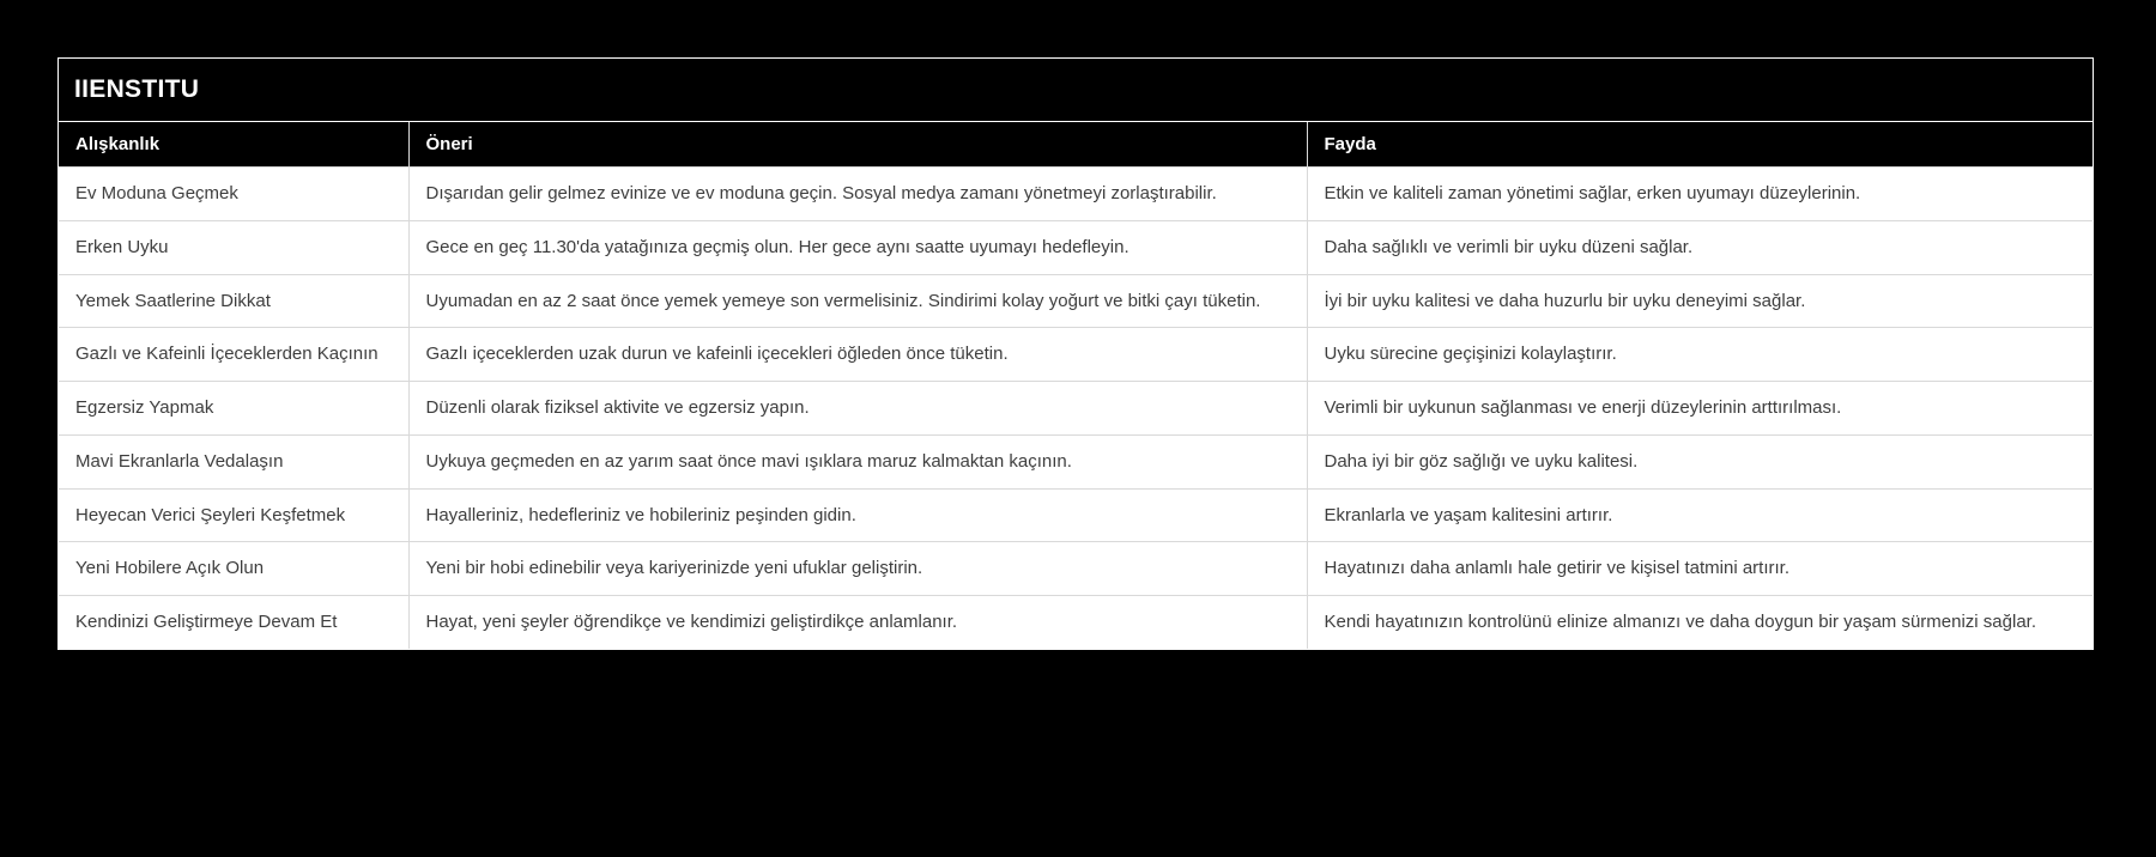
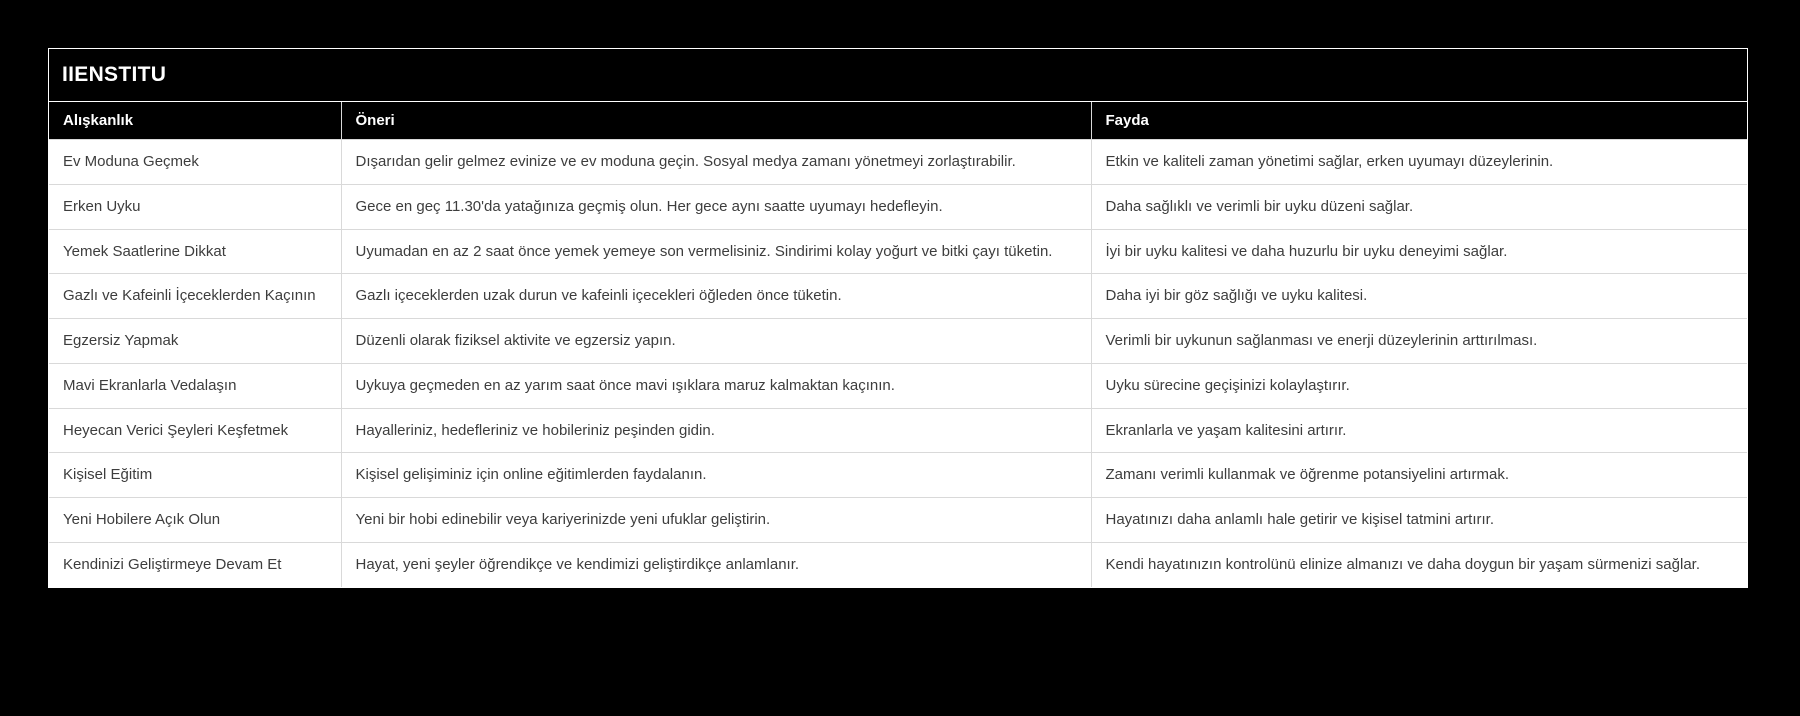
  IIENSTITU
  Alışkanlık	Öneri	Fayda
  Ev Moduna Geçmek	Dışarıdan gelir gelmez evinize ve ev moduna geçin. Sosyal medya zamanı yönetmeyi zorlaştırabilir.	Etkin ve kaliteli zaman yönetimi sağlar, erken uyumayı düzeylerinin.
  Erken Uyku	Gece en geç 11.30'da yatağınıza geçmiş olun. Her gece aynı saatte uyumayı hedefleyin.	Daha sağlıklı ve verimli bir uyku düzeni sağlar.
  Yemek Saatlerine Dikkat	Uyumadan en az 2 saat önce yemek yemeye son vermelisiniz. Sindirimi kolay yoğurt ve bitki çayı tüketin.	İyi bir uyku kalitesi ve daha huzurlu bir uyku deneyimi sağlar.
- Gazlı ve Kafeinli İçeceklerden Kaçının	Gazlı içeceklerden uzak durun ve kafeinli içecekleri öğleden önce tüketin.	Uyku sürecine geçişinizi kolaylaştırır.
+ Gazlı ve Kafeinli İçeceklerden Kaçının	Gazlı içeceklerden uzak durun ve kafeinli içecekleri öğleden önce tüketin.	Daha iyi bir göz sağlığı ve uyku kalitesi.
  Egzersiz Yapmak	Düzenli olarak fiziksel aktivite ve egzersiz yapın.	Verimli bir uykunun sağlanması ve enerji düzeylerinin arttırılması.
- Mavi Ekranlarla Vedalaşın	Uykuya geçmeden en az yarım saat önce mavi ışıklara maruz kalmaktan kaçının.	Daha iyi bir göz sağlığı ve uyku kalitesi.
+ Mavi Ekranlarla Vedalaşın	Uykuya geçmeden en az yarım saat önce mavi ışıklara maruz kalmaktan kaçının.	Uyku sürecine geçişinizi kolaylaştırır.
  Heyecan Verici Şeyleri Keşfetmek	Hayalleriniz, hedefleriniz ve hobileriniz peşinden gidin.	Ekranlarla ve yaşam kalitesini artırır.
+ Kişisel Eğitim	Kişisel gelişiminiz için online eğitimlerden faydalanın.	Zamanı verimli kullanmak ve öğrenme potansiyelini artırmak.
  Yeni Hobilere Açık Olun	Yeni bir hobi edinebilir veya kariyerinizde yeni ufuklar geliştirin.	Hayatınızı daha anlamlı hale getirir ve kişisel tatmini artırır.
  Kendinizi Geliştirmeye Devam Et	Hayat, yeni şeyler öğrendikçe ve kendimizi geliştirdikçe anlamlanır.	Kendi hayatınızın kontrolünü elinize almanızı ve daha doygun bir yaşam sürmenizi sağlar.
